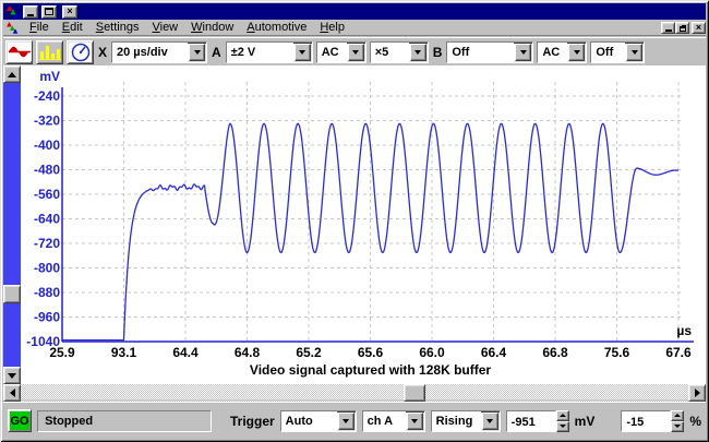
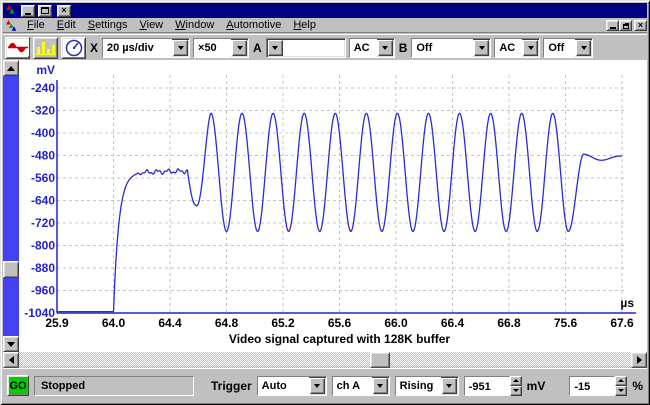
  ×
  File
  Edit
  Settings
  View
  Window
  Automotive
  Help
  ×
  X
  20 µs/div
+ ×50
  A
- ±2 V
  AC
- ×5
  B
  Off
  AC
  Off
  25.9
- 93.1
+ 64.0
  64.4
  64.8
  65.2
  65.6
  66.0
  66.4
  66.8
  75.6
  67.6
  -240
  -320
  -400
  -480
  -560
  -640
  -720
  -800
  -880
  -960
  -1040
  mV
  µs
  Video signal captured with 128K buffer
  GO
  Stopped
  Trigger
  Auto
  ch A
  Rising
  -951
  mV
  -15
  %
